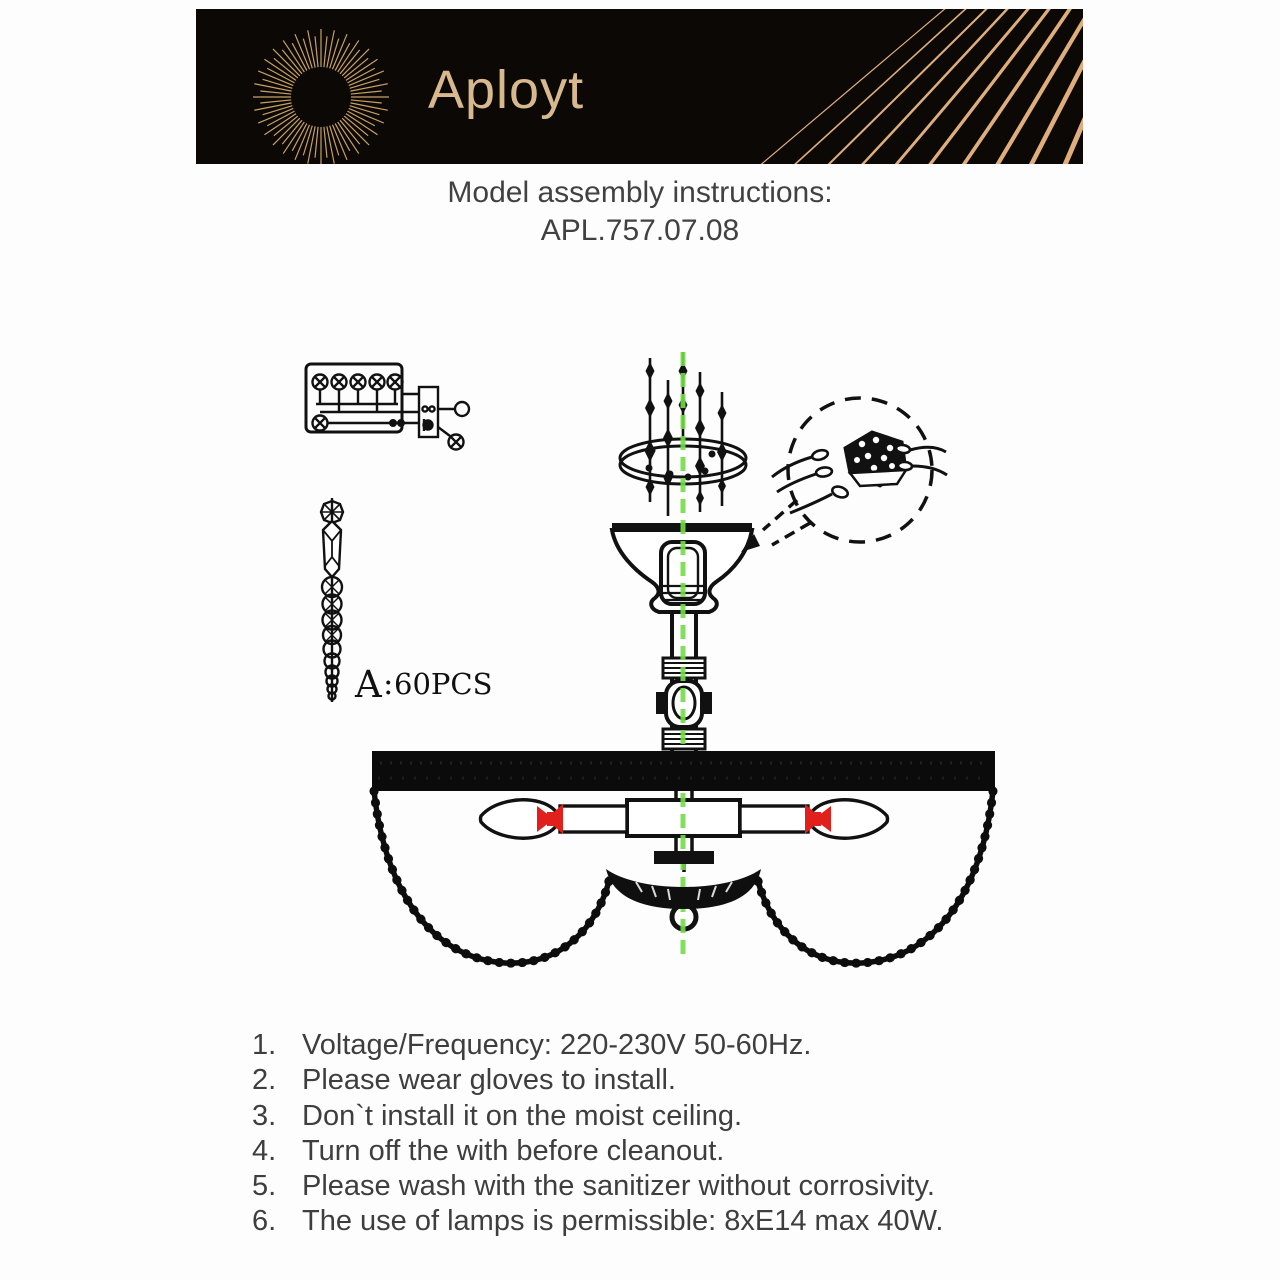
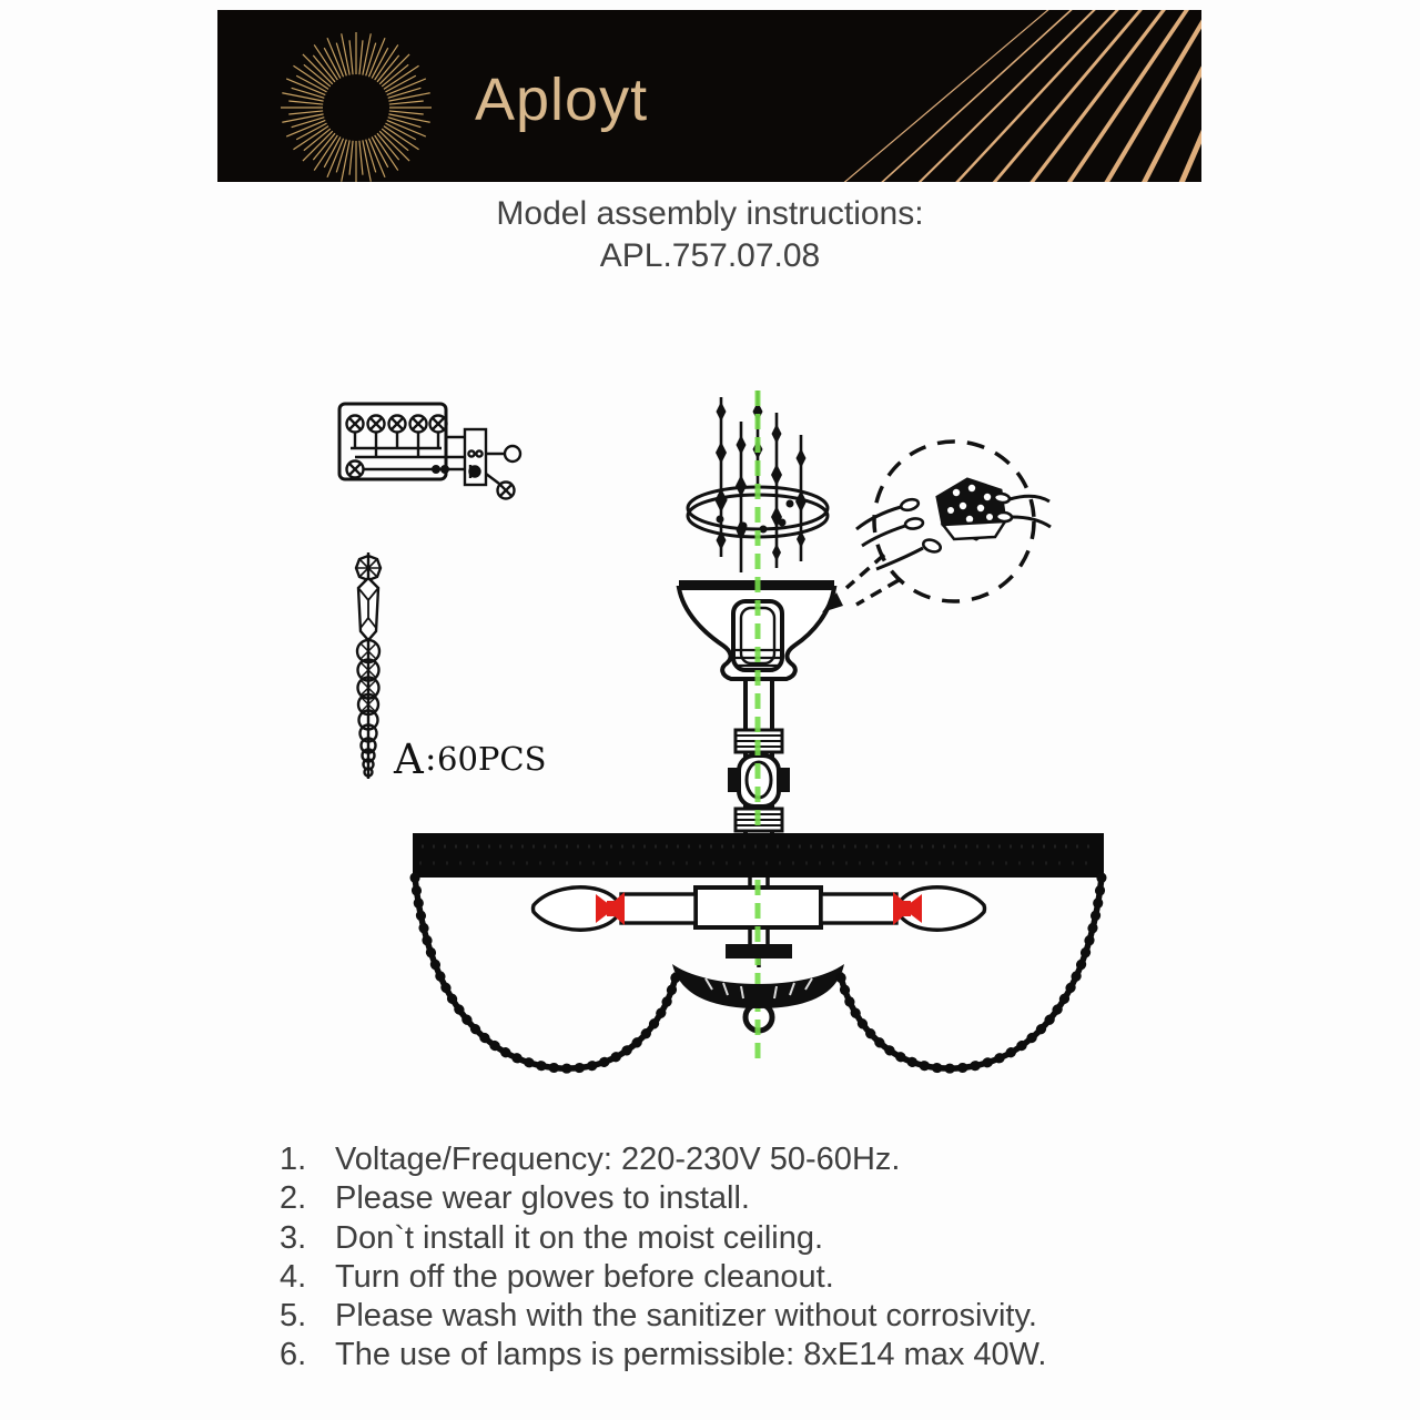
  Aployt
  Model assembly instructions:
  APL.757.07.08
  A
  :
  60PCS
  1.
  Voltage/Frequency: 220-230V 50-60Hz.
  2.
  Please wear gloves to install.
  3.
  Don`t install it on the moist ceiling.
  4.
- Turn off the with before cleanout.
+ Turn off the power before cleanout.
  5.
  Please wash with the sanitizer without corrosivity.
  6.
  The use of lamps is permissible: 8xE14 max 40W.
